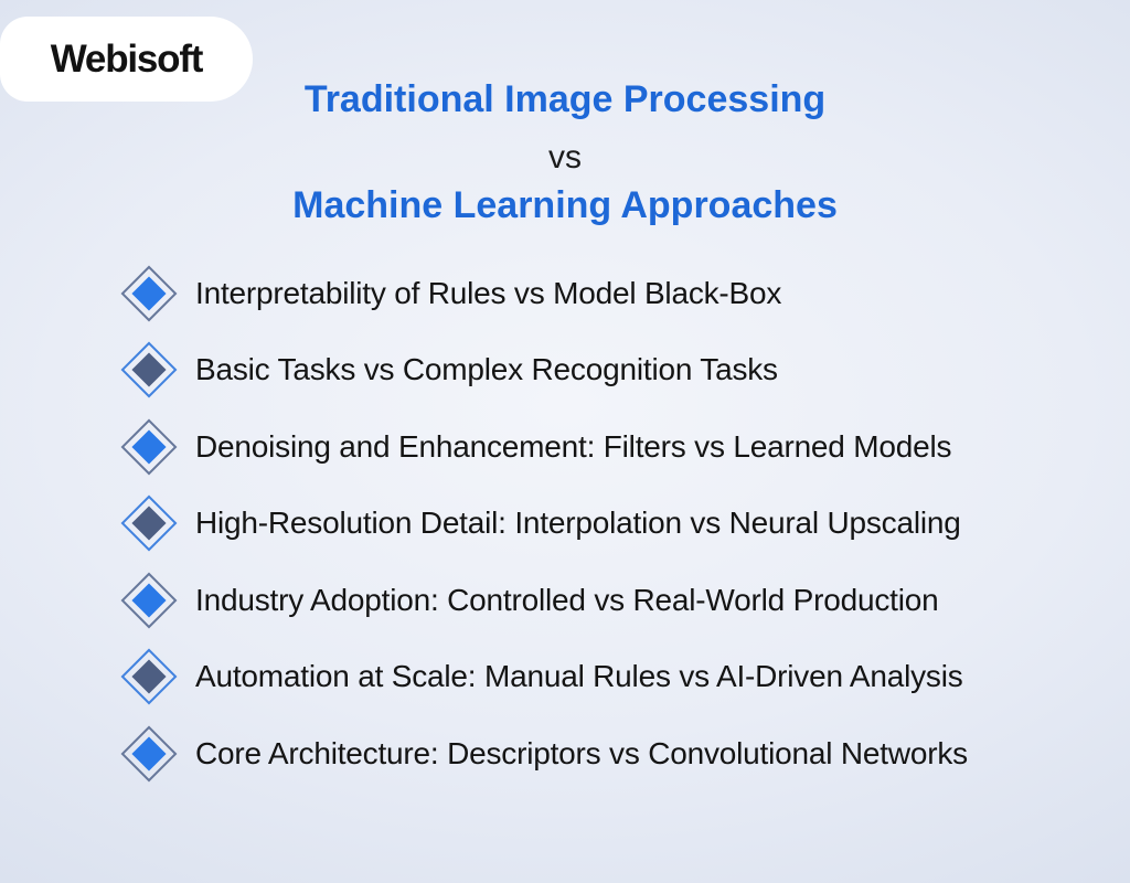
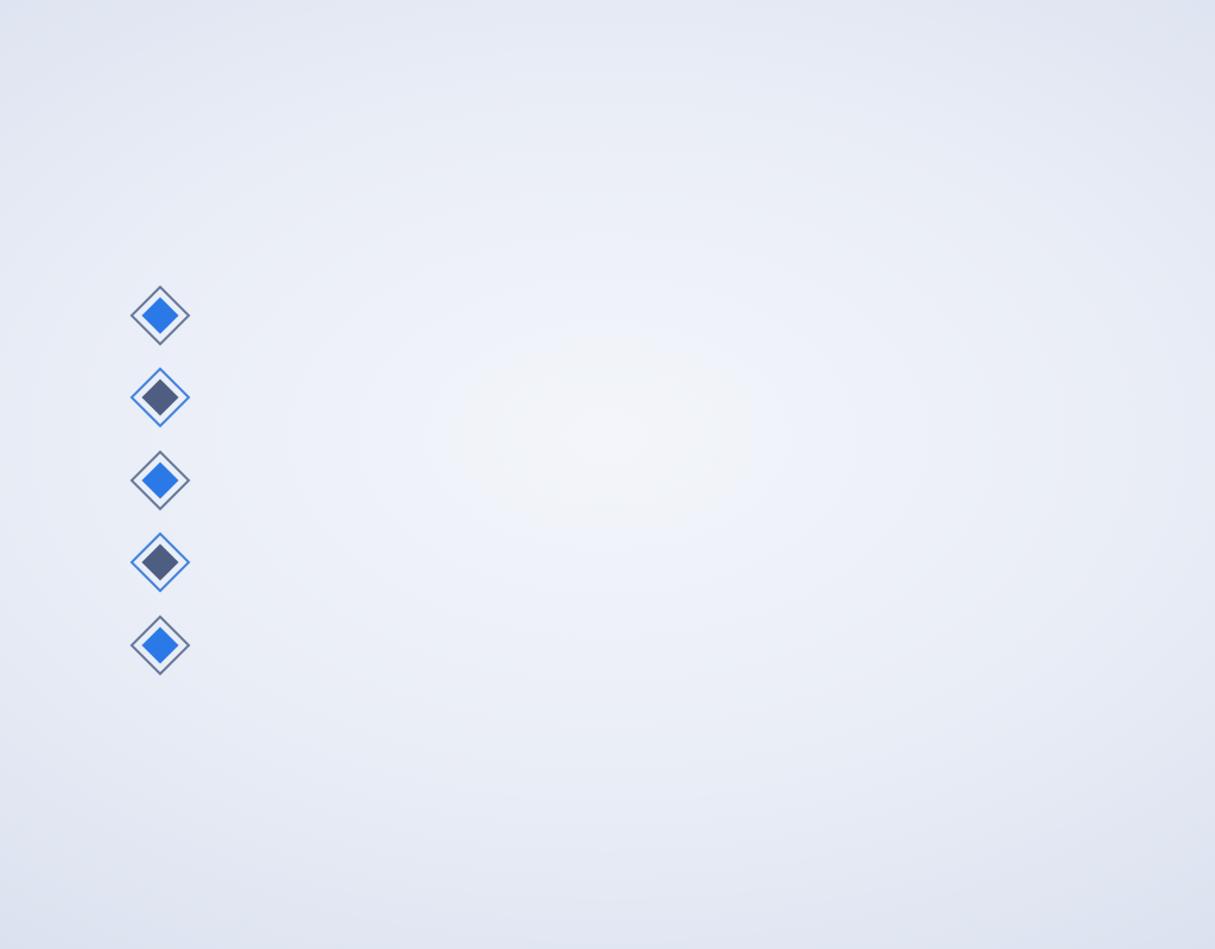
- Webisoft
- Traditional Image Processing
- vs
- Machine Learning Approaches
- Interpretability of Rules vs Model Black-Box
- Basic Tasks vs Complex Recognition Tasks
- Denoising and Enhancement: Filters vs Learned Models
- High-Resolution Detail: Interpolation vs Neural Upscaling
- Industry Adoption: Controlled vs Real-World Production
- Automation at Scale: Manual Rules vs AI-Driven Analysis
- Core Architecture: Descriptors vs Convolutional Networks
